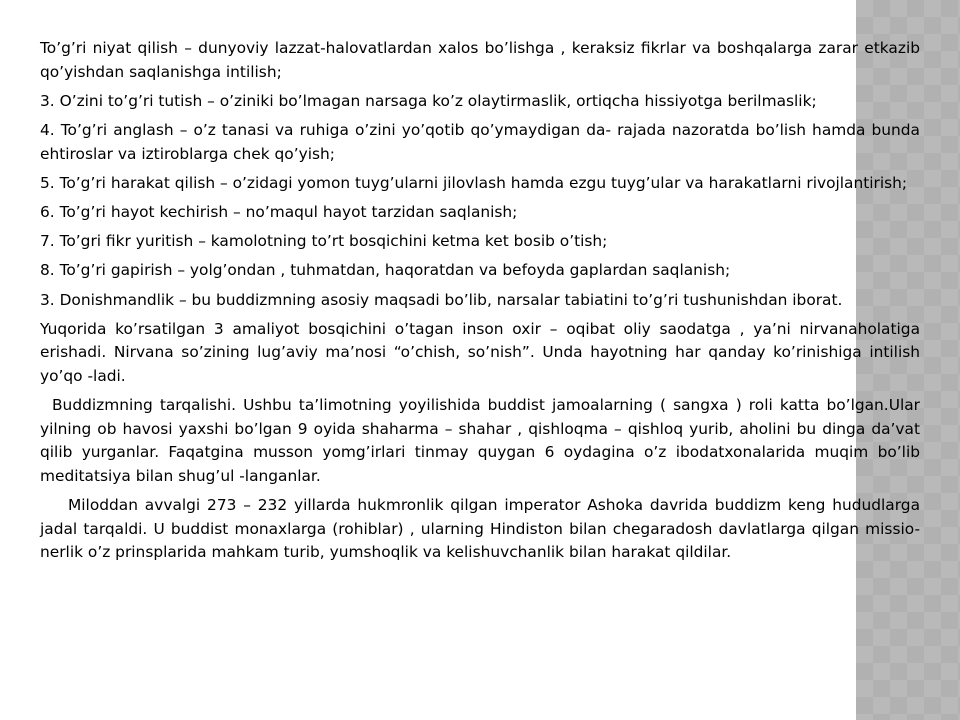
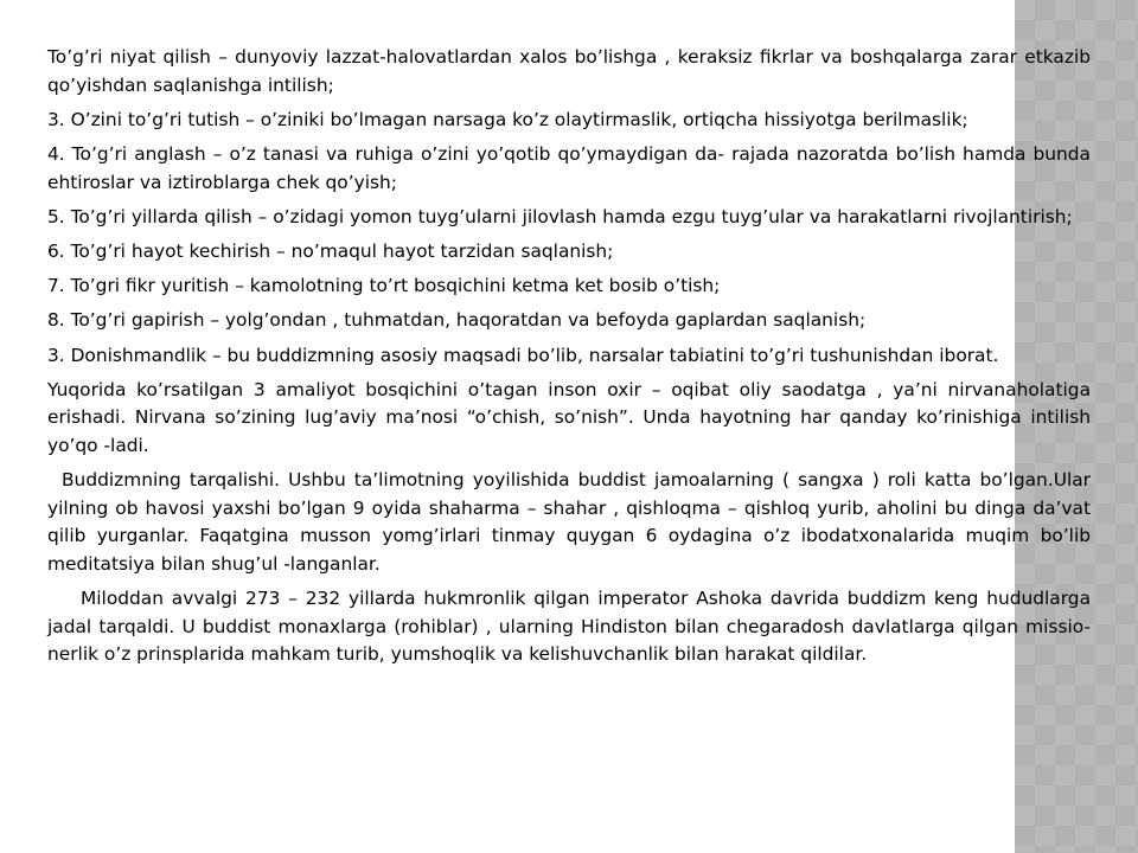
  To’g’ri niyat qilish – dunyoviy lazzat-halovatlardan xalos bo’lishga , keraksiz fikrlar va boshqalarga zarar etkazib qo’yishdan saqlanishga intilish;
  3. O’zini to’g’ri tutish – o’ziniki bo’lmagan narsaga ko’z olaytirmaslik, ortiqcha hissiyotga berilmaslik;
  4. To’g’ri anglash – o’z tanasi va ruhiga o’zini yo’qotib qo’ymaydigan da- rajada nazoratda bo’lish hamda bunda ehtiroslar va iztiroblarga chek qo’yish;
- 5. To’g’ri harakat qilish – o’zidagi yomon tuyg’ularni jilovlash hamda ezgu tuyg’ular va harakatlarni rivojlantirish;
+ 5. To’g’ri yillarda qilish – o’zidagi yomon tuyg’ularni jilovlash hamda ezgu tuyg’ular va harakatlarni rivojlantirish;
  6. To’g’ri hayot kechirish – no’maqul hayot tarzidan saqlanish;
  7. To’gri fikr yuritish – kamolotning to’rt bosqichini ketma ket bosib o’tish;
  8. To’g’ri gapirish – yolg’ondan , tuhmatdan, haqoratdan va befoyda gaplardan saqlanish;
  3. Donishmandlik – bu buddizmning asosiy maqsadi bo’lib, narsalar tabiatini to’g’ri tushunishdan iborat.
  Yuqorida ko’rsatilgan 3 amaliyot bosqichini o’tagan inson oxir – oqibat oliy saodatga , ya’ni nirvanaholatiga erishadi. Nirvana so’zining lug’aviy ma’nosi “o’chish, so’nish”. Unda hayotning har qanday ko’rinishiga intilish yo’qo -ladi.
  Buddizmning tarqalishi. Ushbu ta’limotning yoyilishida buddist jamoalarning ( sangxa ) roli katta bo’lgan.Ular yilning ob havosi yaxshi bo’lgan 9 oyida shaharma – shahar , qishloqma – qishloq yurib, aholini bu dinga da’vat qilib yurganlar. Faqatgina musson yomg’irlari tinmay quygan 6 oydagina o’z ibodatxonalarida muqim bo’lib meditatsiya bilan shug’ul -langanlar.
  Miloddan avvalgi 273 – 232 yillarda hukmronlik qilgan imperator Ashoka davrida buddizm keng hududlarga jadal tarqaldi. U buddist monaxlarga (rohiblar) , ularning Hindiston bilan chegaradosh davlatlarga qilgan missio- nerlik o’z prinsplarida mahkam turib, yumshoqlik va kelishuvchanlik bilan harakat qildilar.
